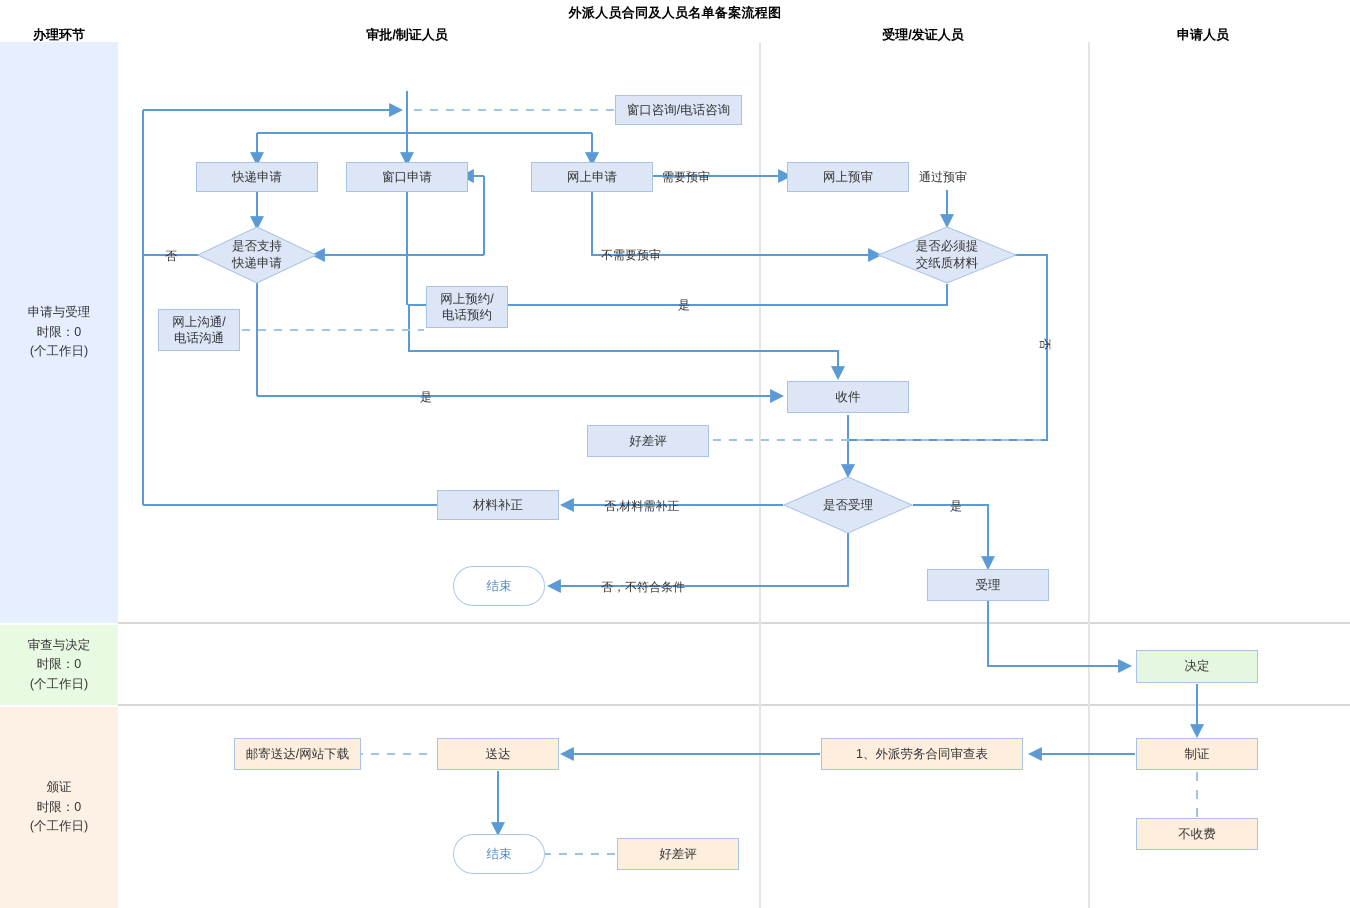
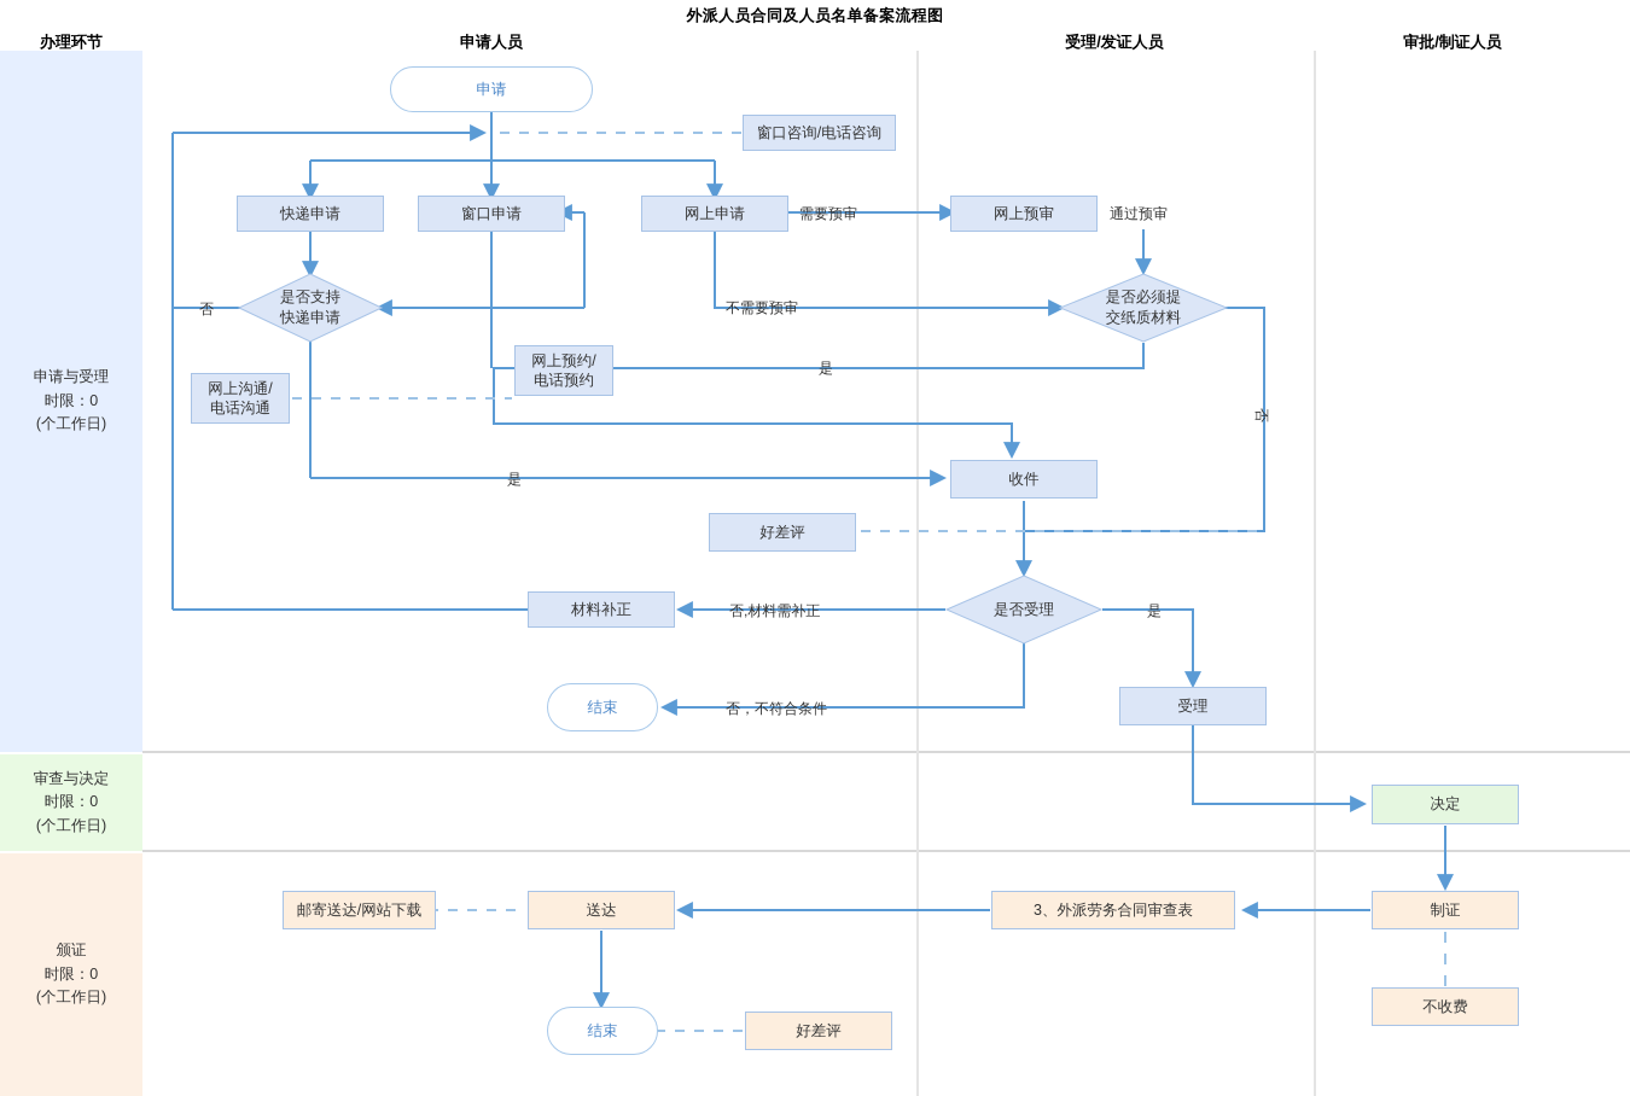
  外派人员合同及人员名单备案流程图
  申请与受理
  时限：0
  (个工作日)
  审查与决定
  时限：0
  (个工作日)
  颁证
  时限：0
  (个工作日)
  办理环节
- 审批/制证人员
+ 申请人员
  受理/发证人员
- 申请人员
+ 审批/制证人员
+ 申请
  窗口咨询/电话咨询
  快递申请
  窗口申请
  网上申请
  网上预审
  是否支持
  快递申请
  是否必须提
  交纸质材料
  是否受理
  网上预约/
  电话预约
  网上沟通/
  电话沟通
  收件
  好差评
  材料补正
  结束
  受理
  决定
  制证
  不收费
- 1、外派劳务合同审查表
+ 3、外派劳务合同审查表
  送达
  邮寄送达/网站下载
  结束
  好差评
  需要预审
  通过预审
  不需要预审
  否
  是
  是
  否,材料需补正
  是
  否，不符合条件
